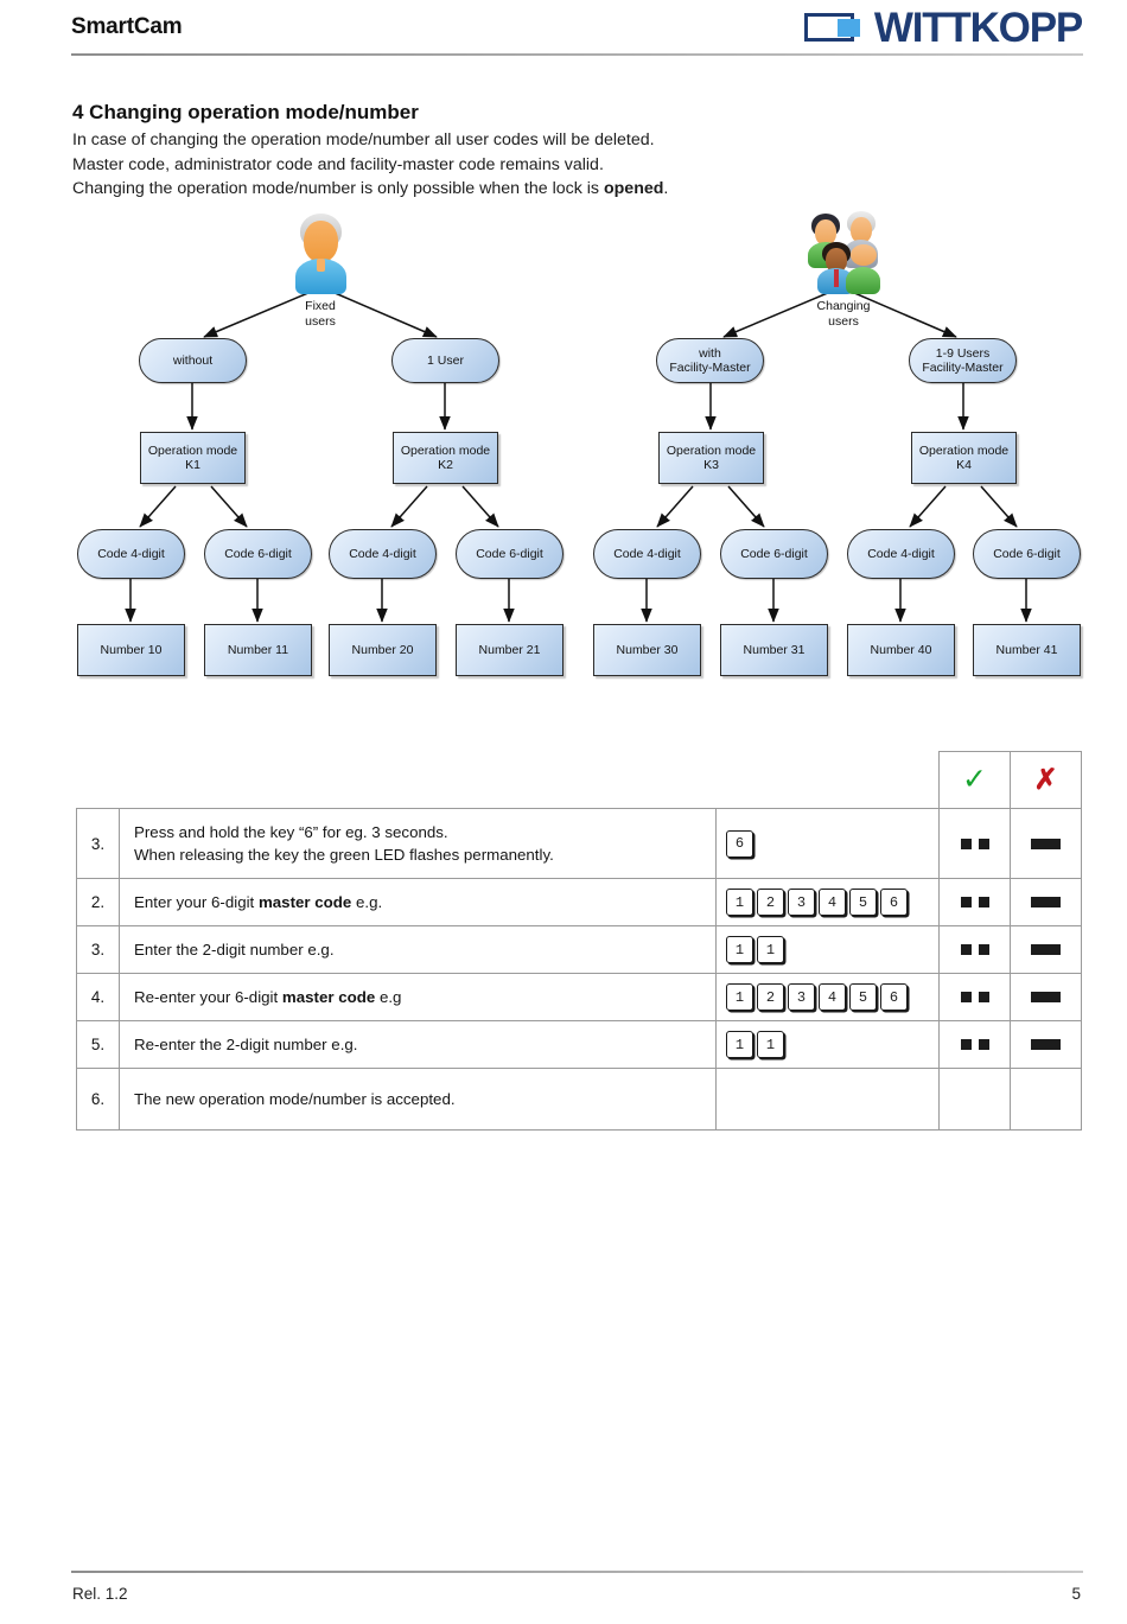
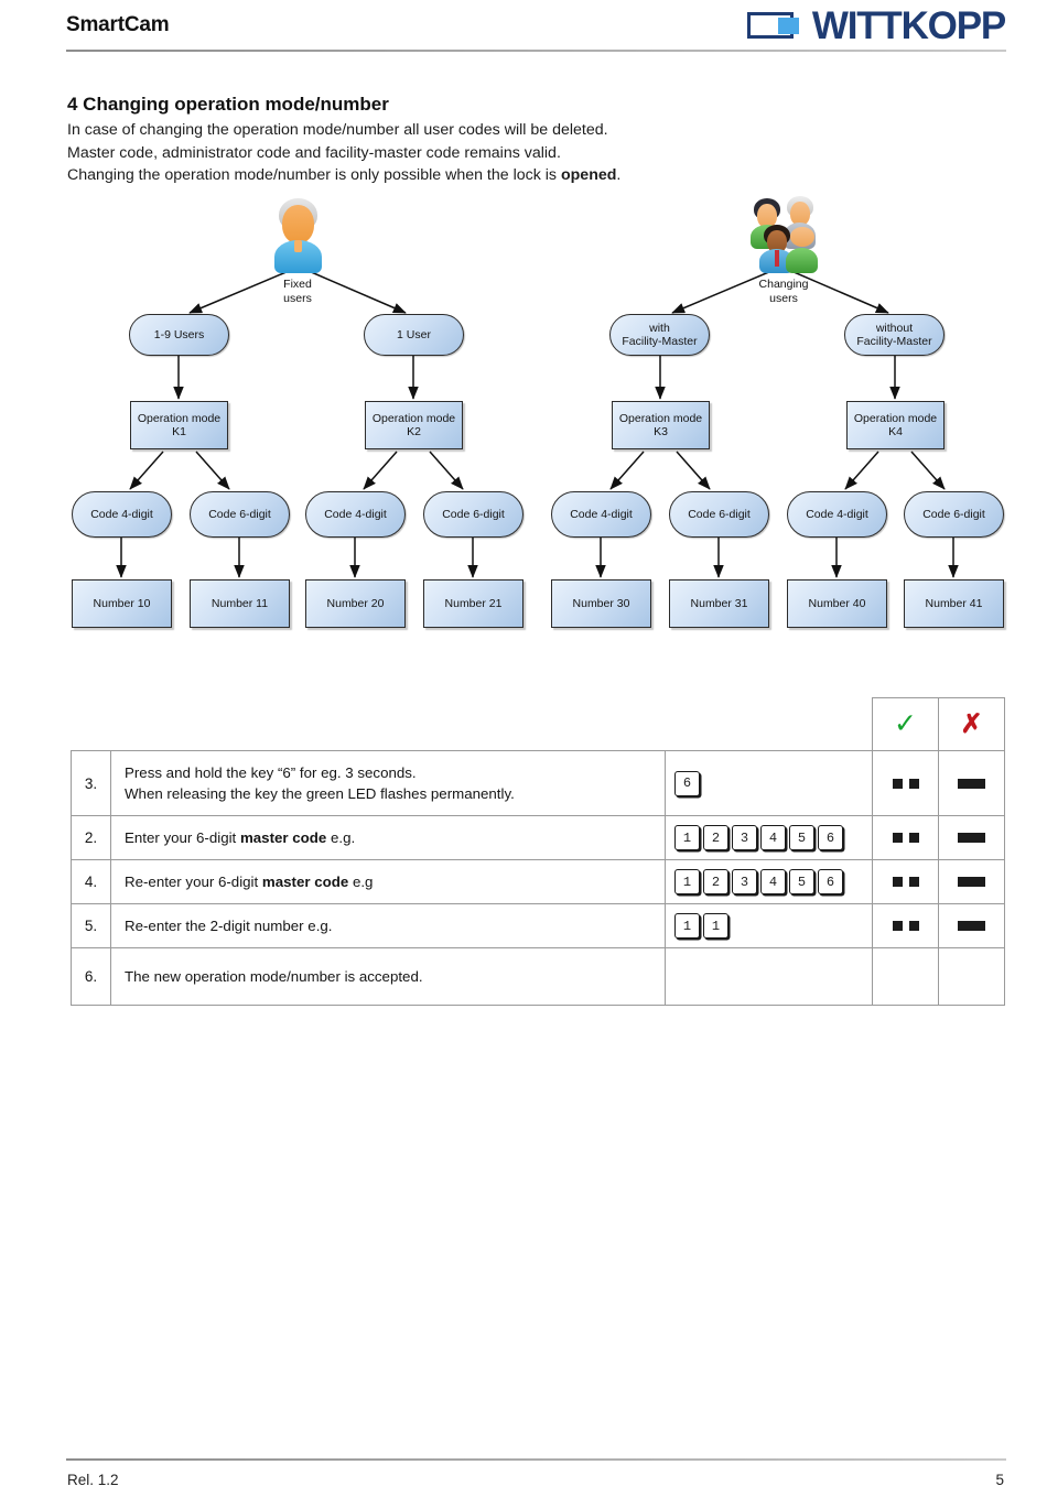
  SmartCam
  WITTKOPP
  4 Changing operation mode/number
  In case of changing the operation mode/number all user codes will be deleted.
  Master code, administrator code and facility-master code remains valid.
  Changing the operation mode/number is only possible when the lock is opened.
  Fixed
  users
  Changing
  users
- without
+ 1-9 Users
  1 User
  with
  Facility-Master
- 1-9 Users
+ without
  Facility-Master
  Operation mode
  K1
  Operation mode
  K2
  Operation mode
  K3
  Operation mode
  K4
  Code 4-digit
  Code 6-digit
  Code 4-digit
  Code 6-digit
  Code 4-digit
  Code 6-digit
  Code 4-digit
  Code 6-digit
  Number 10
  Number 11
  Number 20
  Number 21
  Number 30
  Number 31
  Number 40
  Number 41
  			✓	✗
  3.	Press and hold the key “6” for eg. 3 seconds. When releasing the key the green LED flashes permanently.	6
  2.	Enter your 6-digit master code e.g.	1 2 3 4 5 6
- 3.	Enter the 2-digit number e.g.	1 1
  4.	Re-enter your 6-digit master code e.g	1 2 3 4 5 6
  5.	Re-enter the 2-digit number e.g.	1 1
  6.	The new operation mode/number is accepted.
  Rel. 1.2
  5
